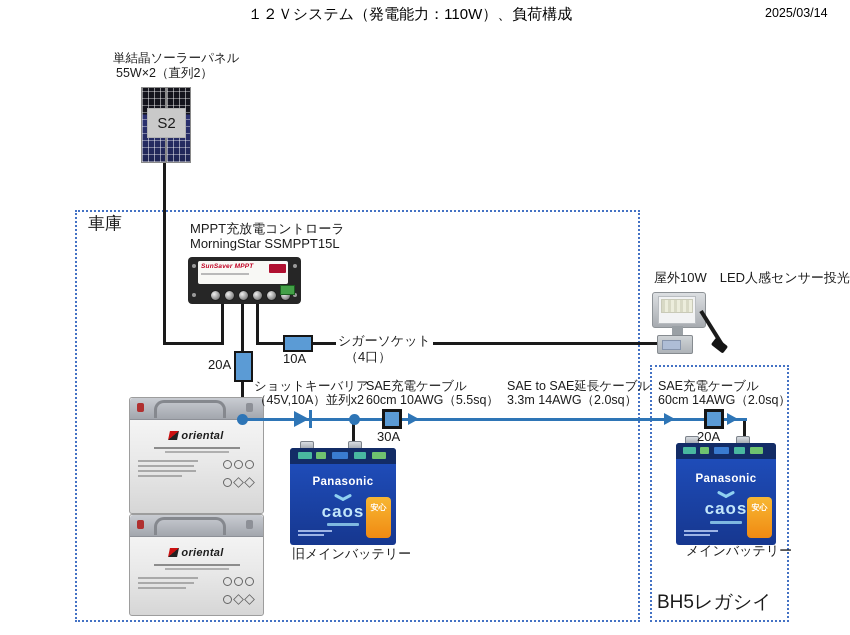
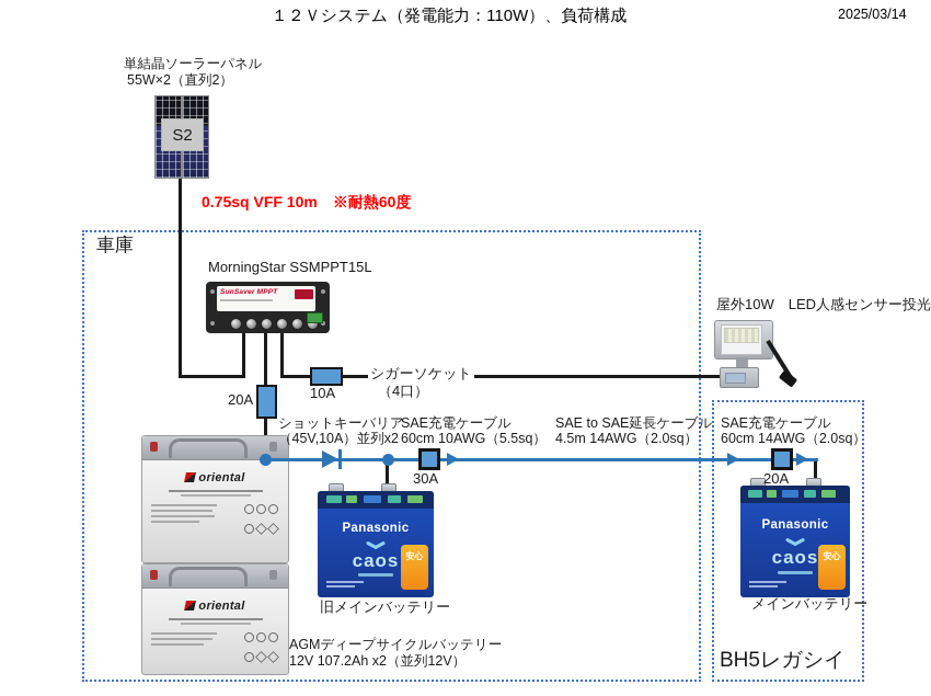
  １２Ｖシステム（発電能力：110W）、負荷構成
  2025/03/14
  単結晶ソーラーパネル
  55W×2（直列2）
  S2
+ 0.75sq VFF 10m ※耐熱60度
  車庫
  BH5レガシイ
- MPPT充放電コントローラ
  MorningStar SSMPPT15L
  20A
  10A
  シガーソケット
  （4口）
  屋外10W LED人感センサー投光
  30A
  20A
  ショットキーバリア
  （45V,10A）並列x2
  SAE充電ケーブル
  60cm 10AWG（5.5sq）
  SAE to SAE延長ケーブル
- 3.3m 14AWG（2.0sq）
+ 4.5m 14AWG（2.0sq）
  SAE充電ケーブル
  60cm 14AWG（2.0sq）
  oriental
  oriental
+ AGMディープサイクルバッテリー
+ 12V 107.2Ah x2（並列12V）
  Panasonic
  caos
  安心
  旧メインバッテリー
  Panasonic
  caos
  安心
  メインバッテリー
